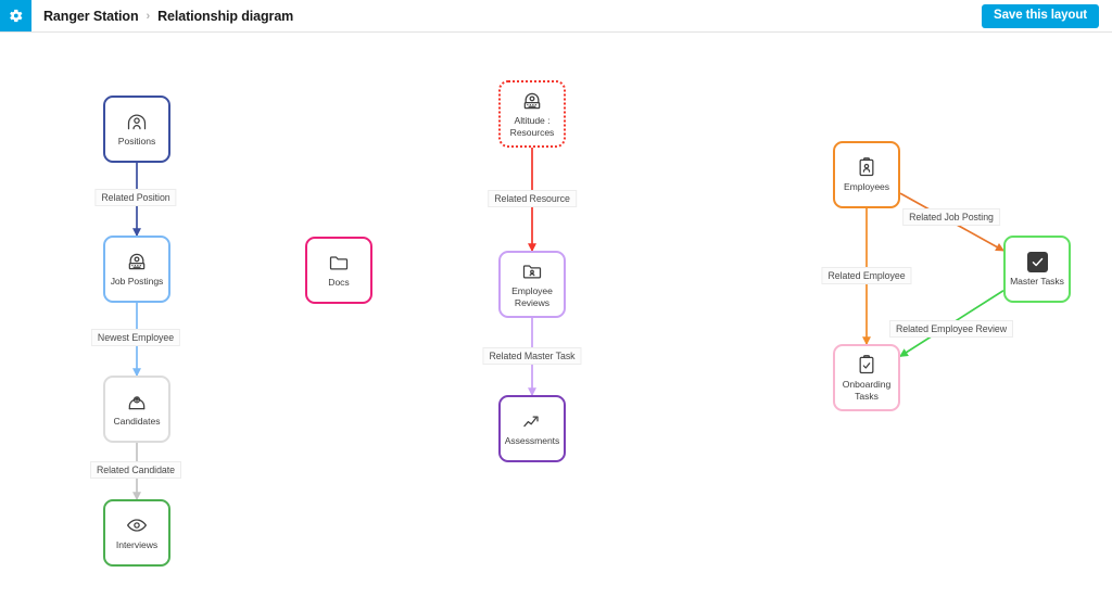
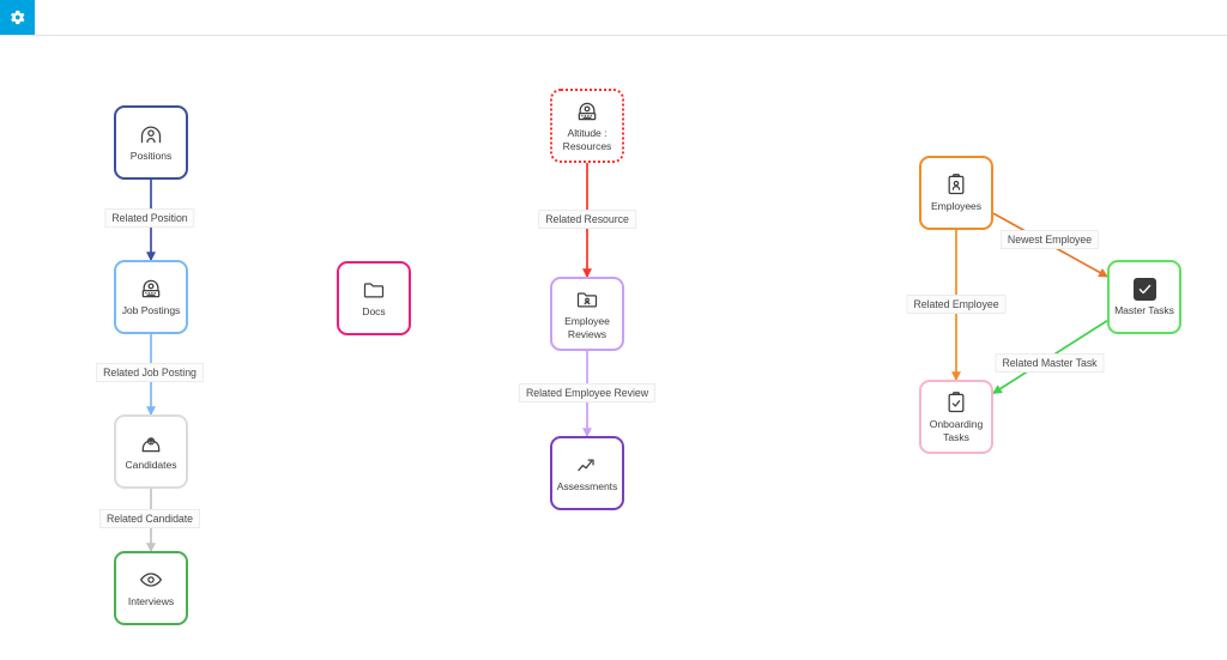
- Ranger Station
- ›
- Relationship diagram
- Save this layout
  Positions
  Job Postings
  Candidates
  Interviews
  Docs
  Altitude :
  Resources
  Employee
  Reviews
  Assessments
  Employees
  Master Tasks
  Onboarding
  Tasks
  Related Position
- Newest Employee
+ Related Job Posting
  Related Candidate
  Related Resource
- Related Master Task
+ Related Employee Review
- Related Job Posting
+ Newest Employee
  Related Employee
- Related Employee Review
+ Related Master Task
